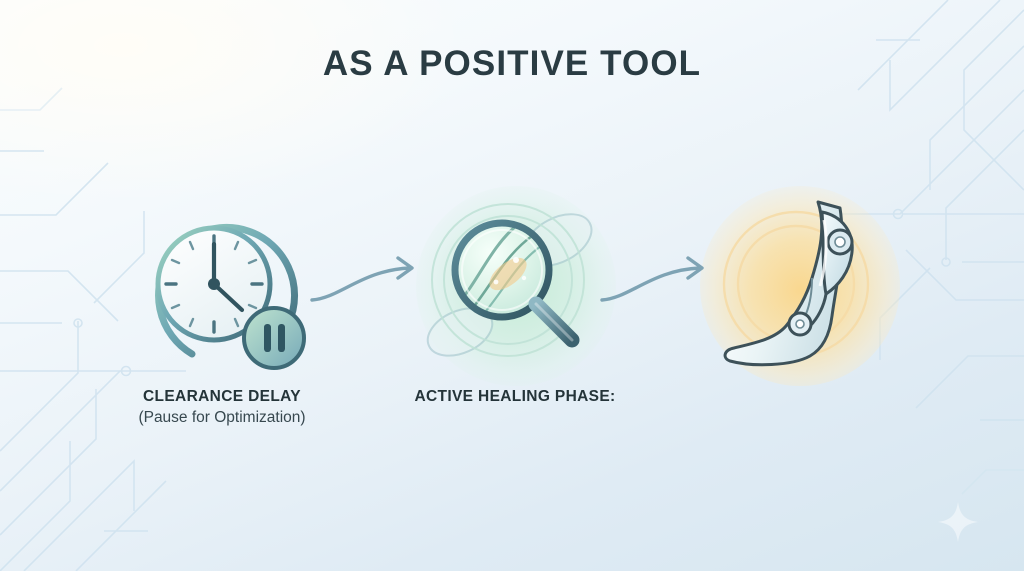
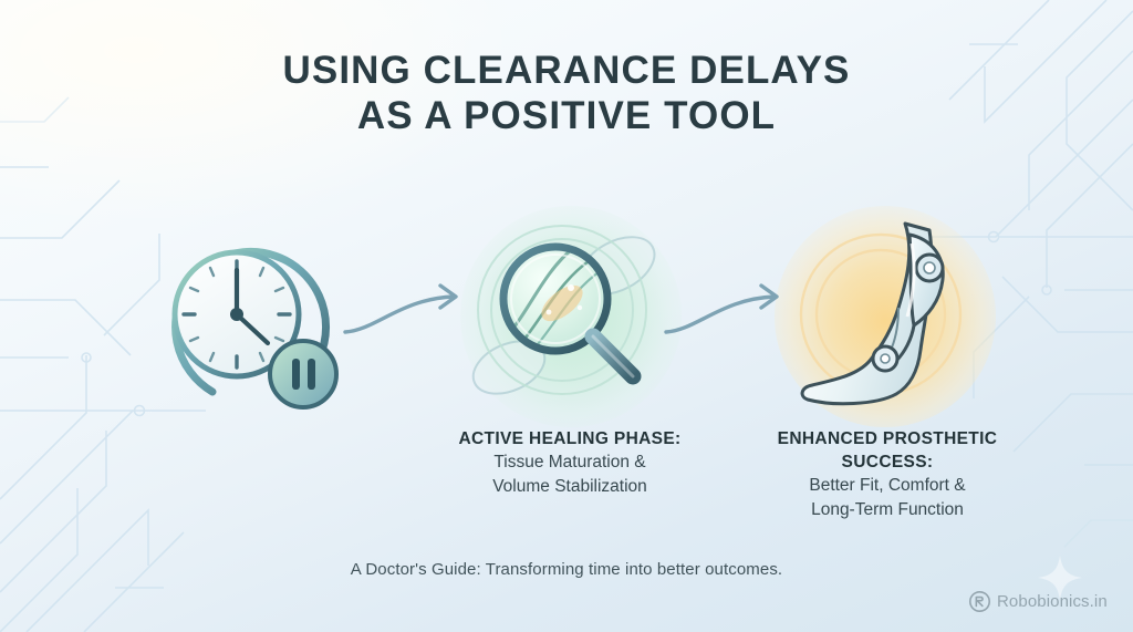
+ USING CLEARANCE DELAYS
  AS A POSITIVE TOOL
- CLEARANCE DELAY
- (Pause for Optimization)
  ACTIVE HEALING PHASE:
+ Tissue Maturation &
+ Volume Stabilization
+ ENHANCED PROSTHETIC
+ SUCCESS:
+ Better Fit, Comfort &
+ Long-Term Function
+ A Doctor's Guide: Transforming time into better outcomes.
+ Robobionics.in
